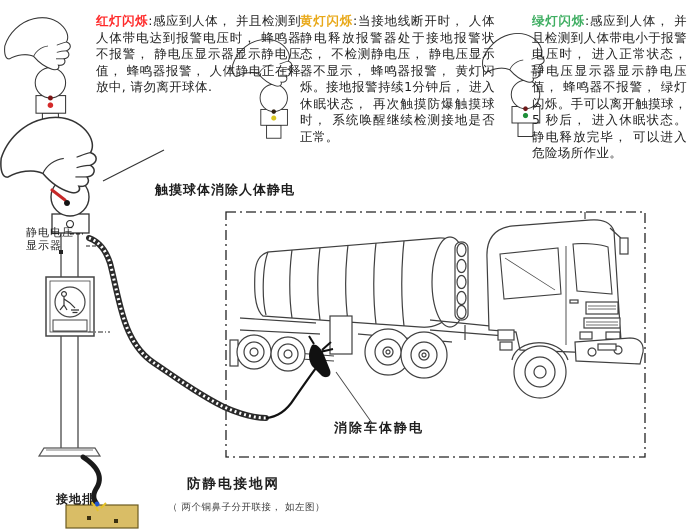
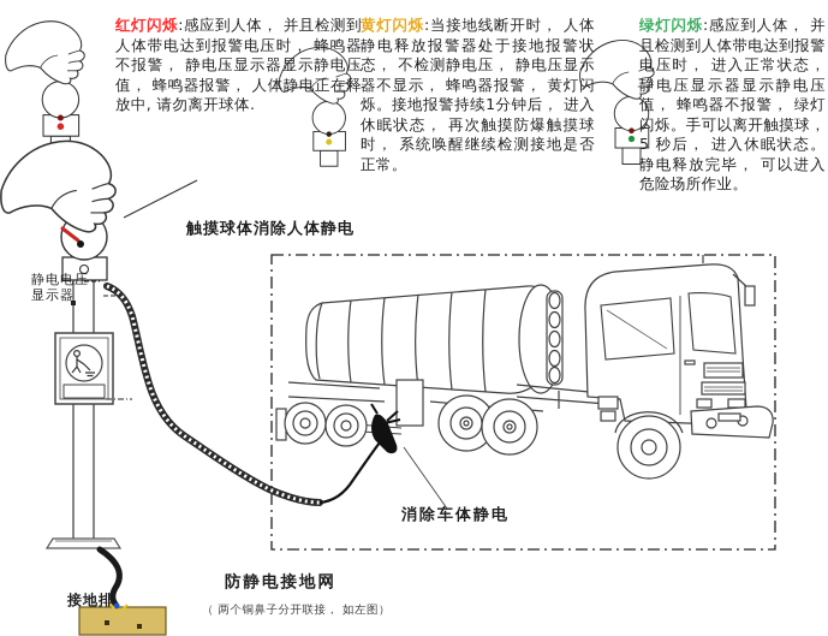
  红灯闪烁:感应到人体， 并且检测到人体带电达到报警电压时， 蜂鸣器不报警， 静电压显示器显示静电压值， 蜂鸣器报警， 人体静电正在释放中, 请勿离开球体.
  黄灯闪烁:当接地线断开时， 人体静电释放报警器处于接地报警状态， 不检测静电压， 静电压显示器不显示， 蜂鸣器报警， 黄灯闪烁。接地报警持续1分钟后， 进入休眠状态， 再次触摸防爆触摸球时， 系统唤醒继续检测接地是否正常。
- 绿灯闪烁:感应到人体， 并且检测到人体带电小于报警电压时， 进入正常状态， 静电压显示器显示静电压值， 蜂鸣器不报警， 绿灯闪烁。手可以离开触摸球， 5 秒后， 进入休眠状态。静电释放完毕， 可以进入危险场所作业。
+ 绿灯闪烁:感应到人体， 并且检测到人体带电达到报警电压时， 进入正常状态， 静电压显示器显示静电压值， 蜂鸣器不报警， 绿灯闪烁。手可以离开触摸球， 5 秒后， 进入休眠状态。静电释放完毕， 可以进入危险场所作业。
  触摸球体消除人体静电
  静电电压
  显示器
  消除车体静电
  接地排
  防静电接地网
  （ 两个铜鼻子分开联接， 如左图）
